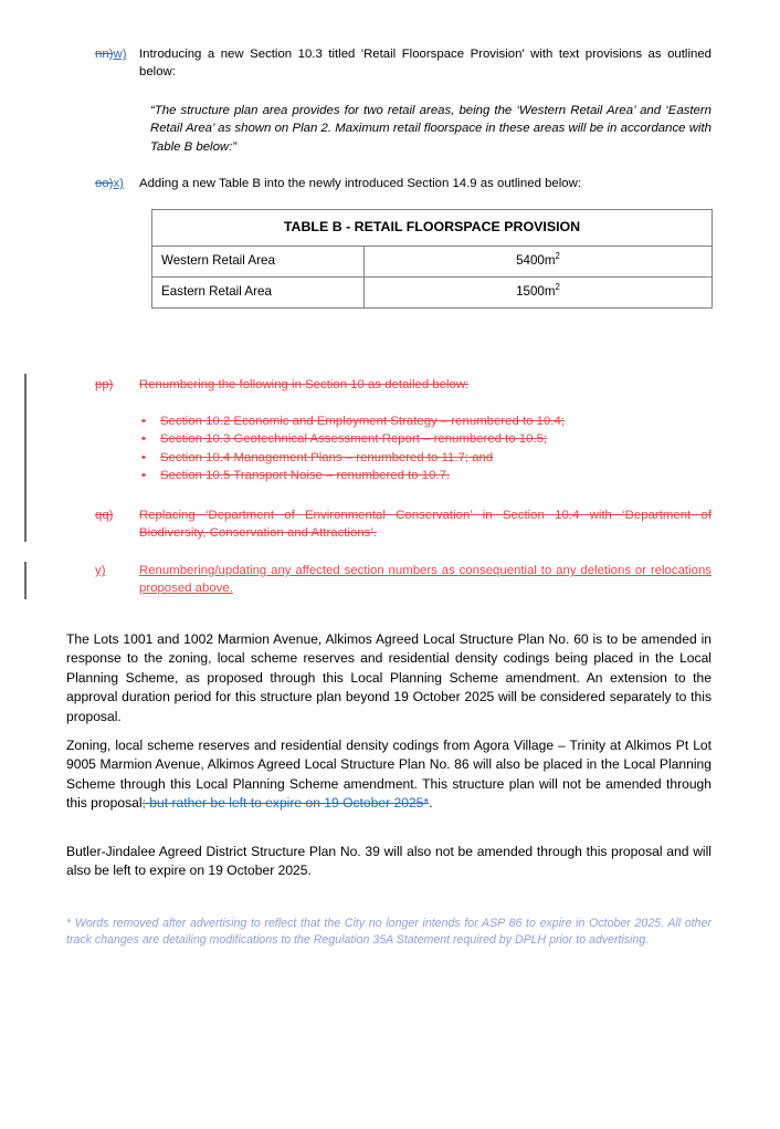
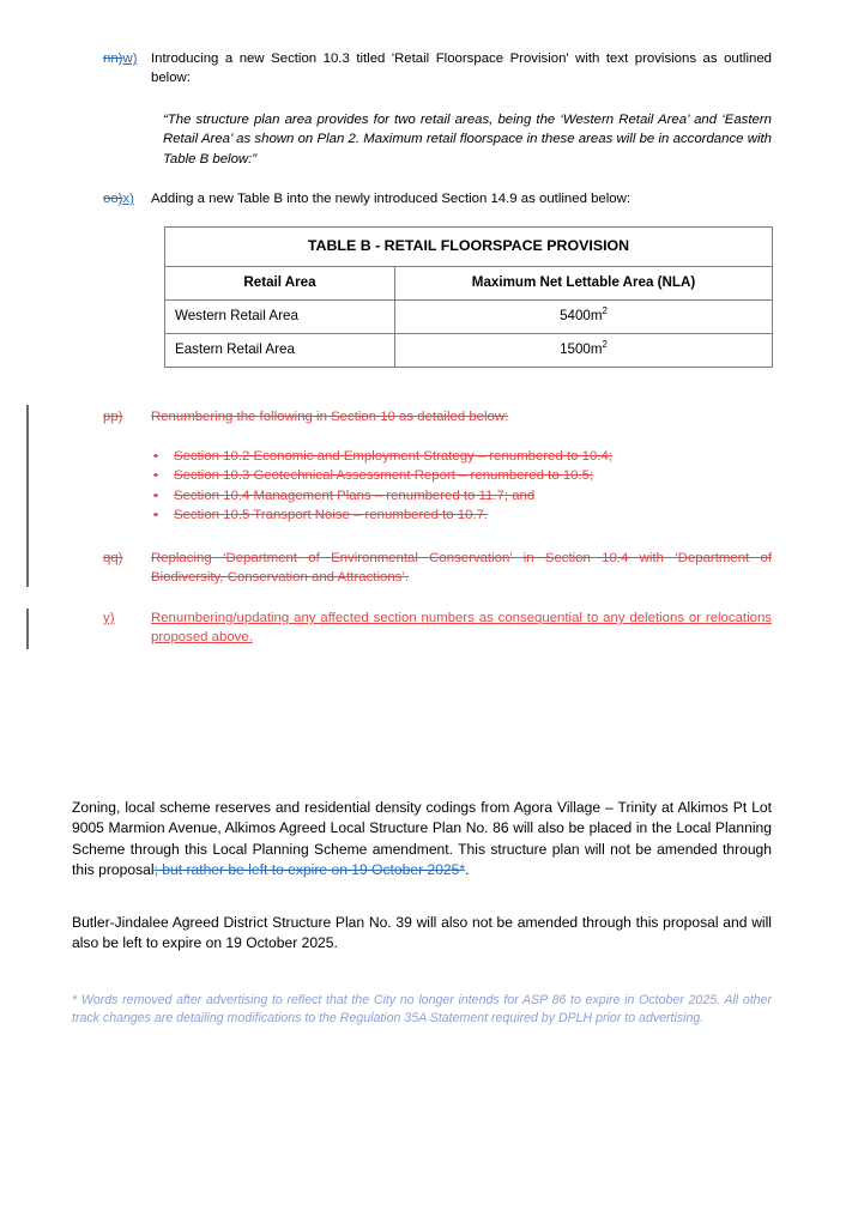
  nn)w)
  Introducing a new Section 10.3 titled 'Retail Floorspace Provision' with text provisions as outlined below:
  “The structure plan area provides for two retail areas, being the ‘Western Retail Area’ and ‘Eastern Retail Area’ as shown on Plan 2. Maximum retail floorspace in these areas will be in accordance with Table B below:”
  oo)x)
  Adding a new Table B into the newly introduced Section 14.9 as outlined below:
  TABLE B - RETAIL FLOORSPACE PROVISION
+ Retail Area	Maximum Net Lettable Area (NLA)
  Western Retail Area	5400m2
  Eastern Retail Area	1500m2
  pp)
  Renumbering the following in Section 10 as detailed below:
  •
  Section 10.2 Economic and Employment Strategy – renumbered to 10.4;
  •
  Section 10.3 Geotechnical Assessment Report – renumbered to 10.5;
  •
  Section 10.4 Management Plans – renumbered to 11.7; and
  •
  Section 10.5 Transport Noise – renumbered to 10.7.
  qq)
  Replacing ‘Department of Environmental Conservation’ in Section 10.4 with ‘Department of Biodiversity, Conservation and Attractions’.
  y)
  Renumbering/updating any affected section numbers as consequential to any deletions or relocations proposed above.
- The Lots 1001 and 1002 Marmion Avenue, Alkimos Agreed Local Structure Plan No. 60 is to be amended in response to the zoning, local scheme reserves and residential density codings being placed in the Local Planning Scheme, as proposed through this Local Planning Scheme amendment. An extension to the approval duration period for this structure plan beyond 19 October 2025 will be considered separately to this proposal.
  Zoning, local scheme reserves and residential density codings from Agora Village – Trinity at Alkimos Pt Lot 9005 Marmion Avenue, Alkimos Agreed Local Structure Plan No. 86 will also be placed in the Local Planning Scheme through this Local Planning Scheme amendment. This structure plan will not be amended through this proposal; but rather be left to expire on 19 October 2025*.
  Butler-Jindalee Agreed District Structure Plan No. 39 will also not be amended through this proposal and will also be left to expire on 19 October 2025.
  * Words removed after advertising to reflect that the City no longer intends for ASP 86 to expire in October 2025. All other track changes are detailing modifications to the Regulation 35A Statement required by DPLH prior to advertising.
